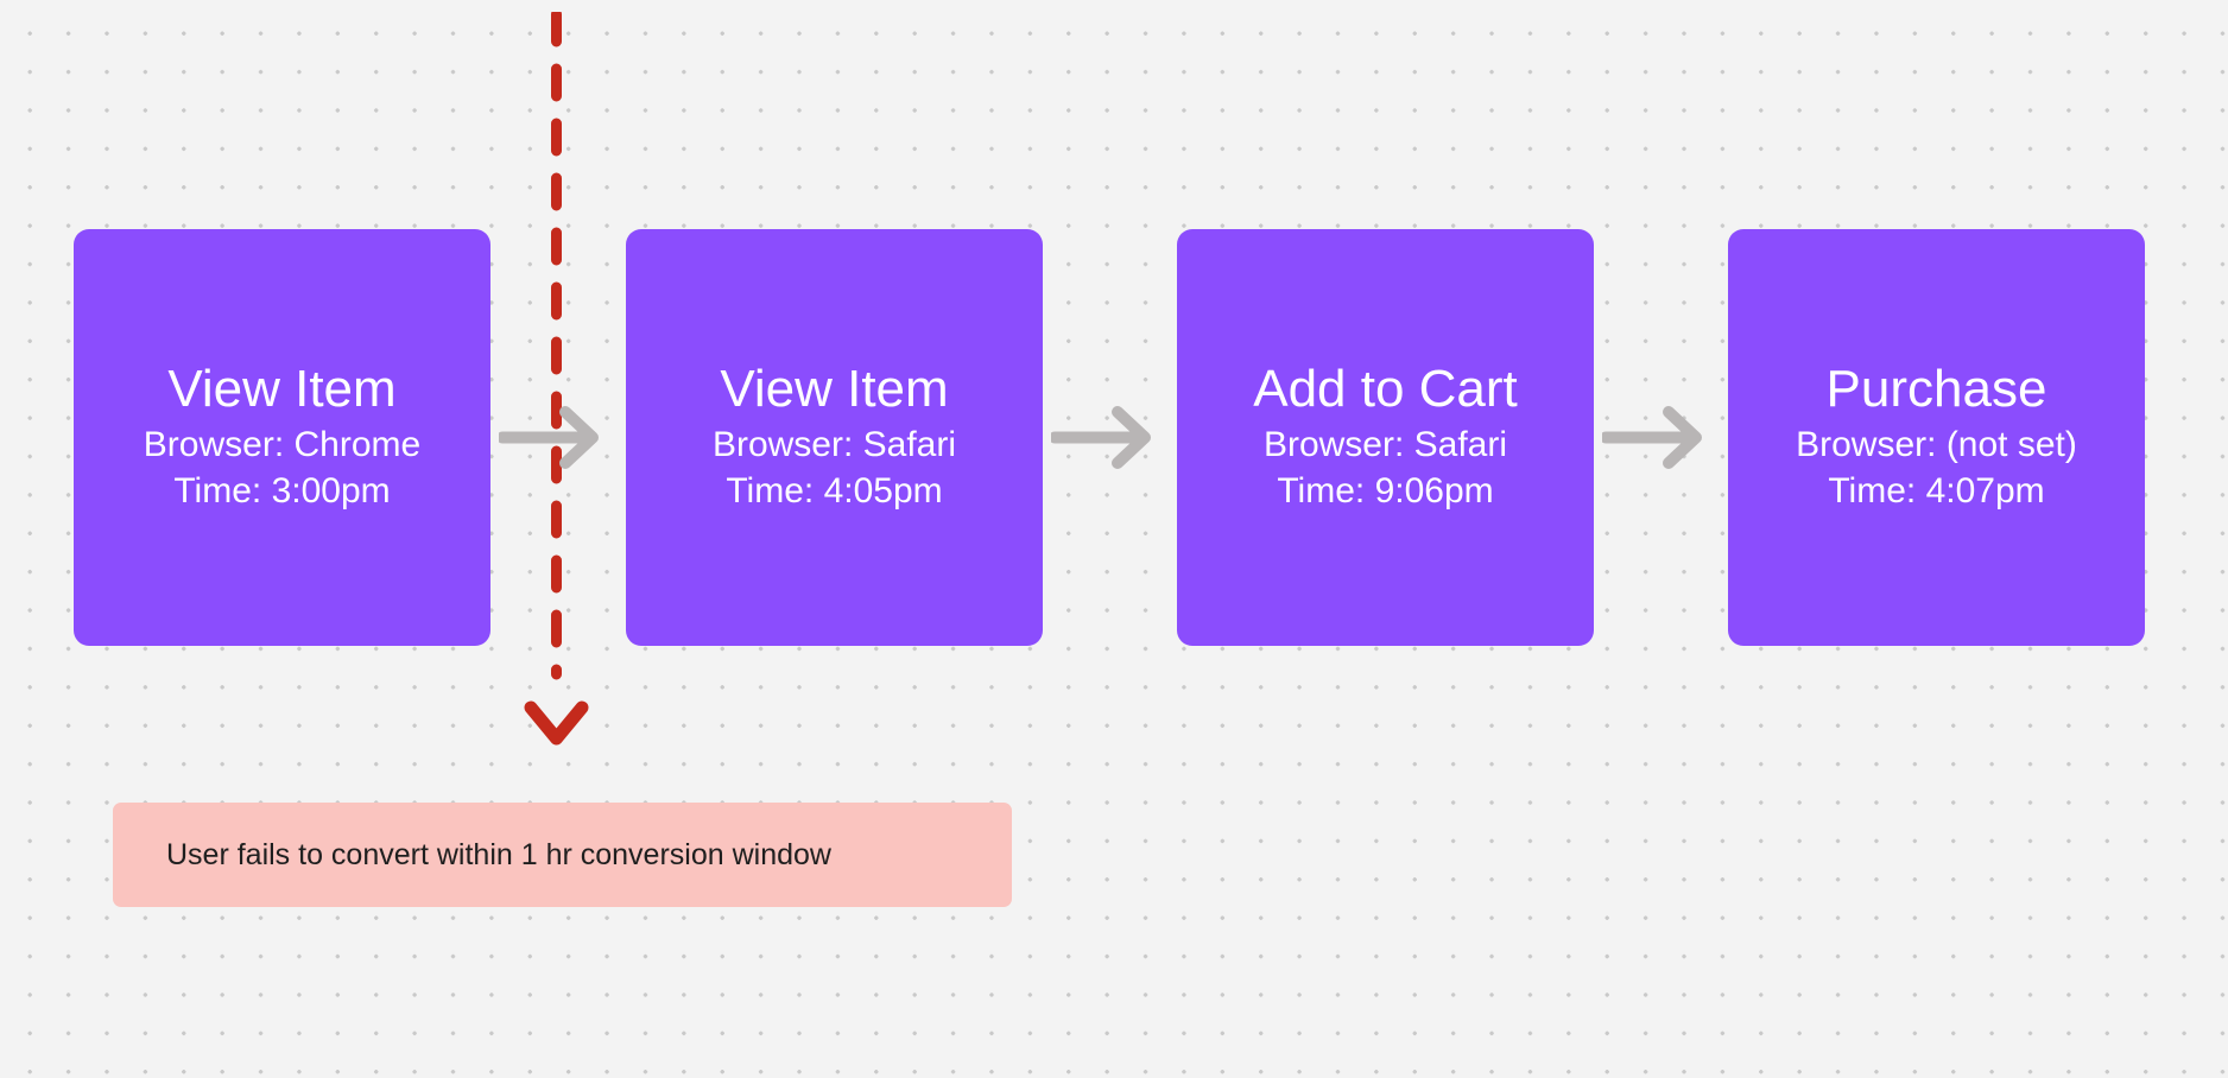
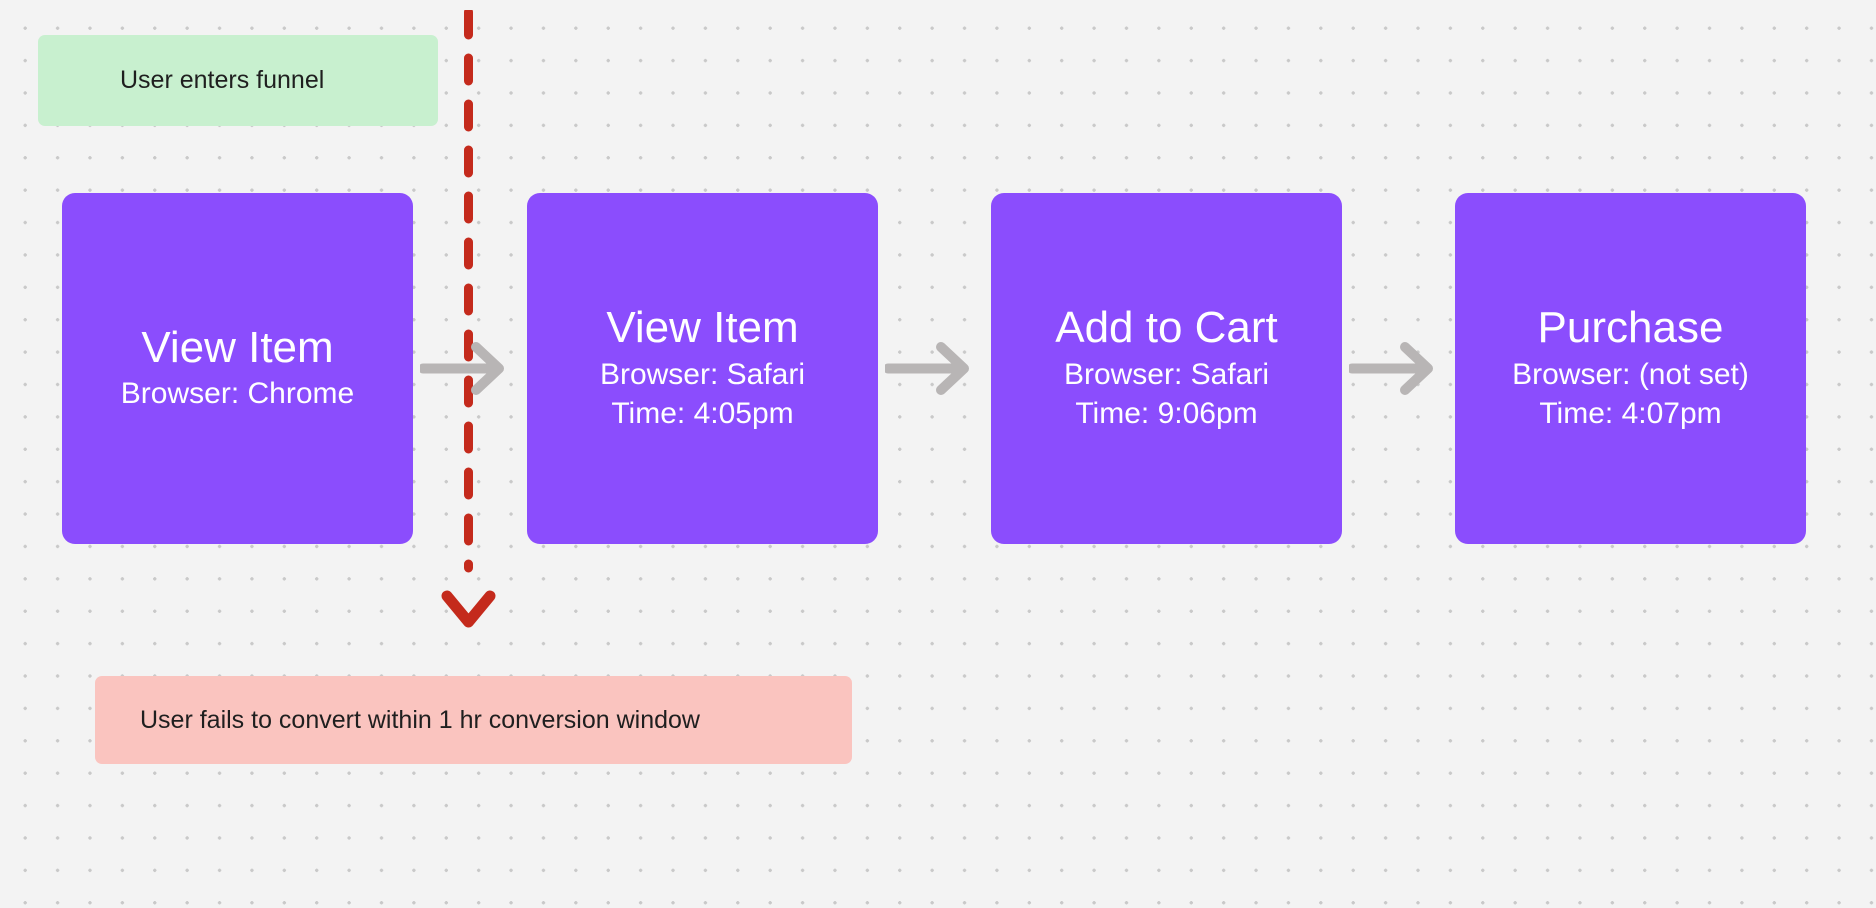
+ User enters funnel
  View Item
  Browser: Chrome
- Time: 3:00pm
  View Item
  Browser: Safari
  Time: 4:05pm
  Add to Cart
  Browser: Safari
  Time: 9:06pm
  Purchase
  Browser: (not set)
  Time: 4:07pm
  User fails to convert within 1 hr conversion window
